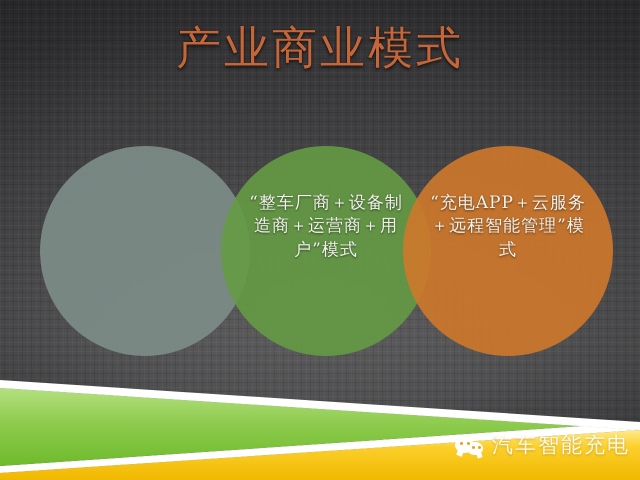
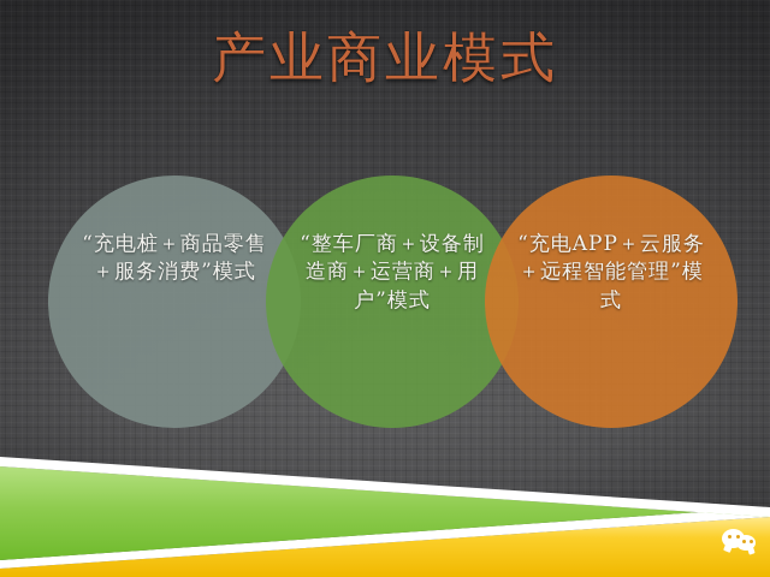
  产业商业模式
+ “充电桩＋商品零售＋服务消费”模式
  “整车厂商＋设备制造商＋运营商＋用户”模式
  “充电APP＋云服务＋远程智能管理”模式
- 汽车智能充电
